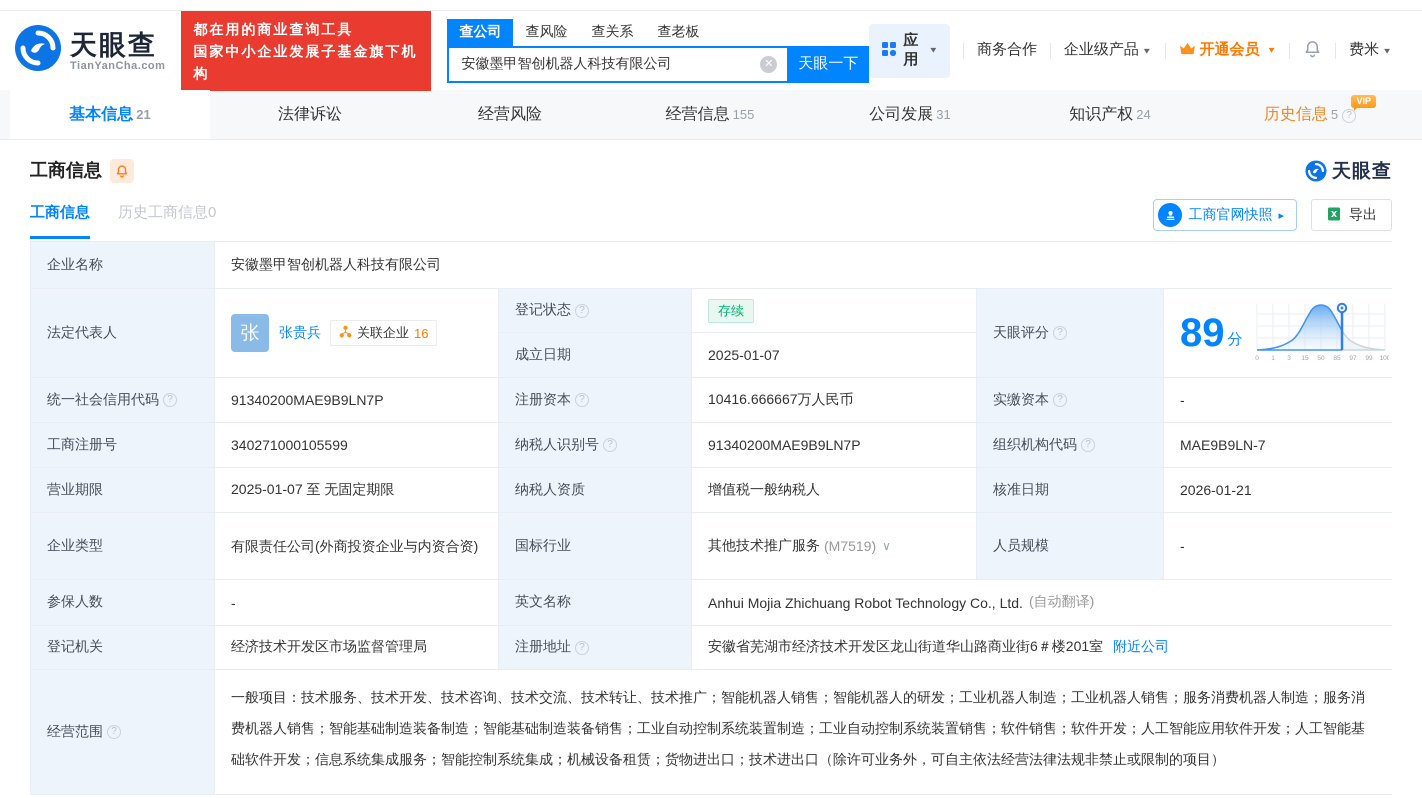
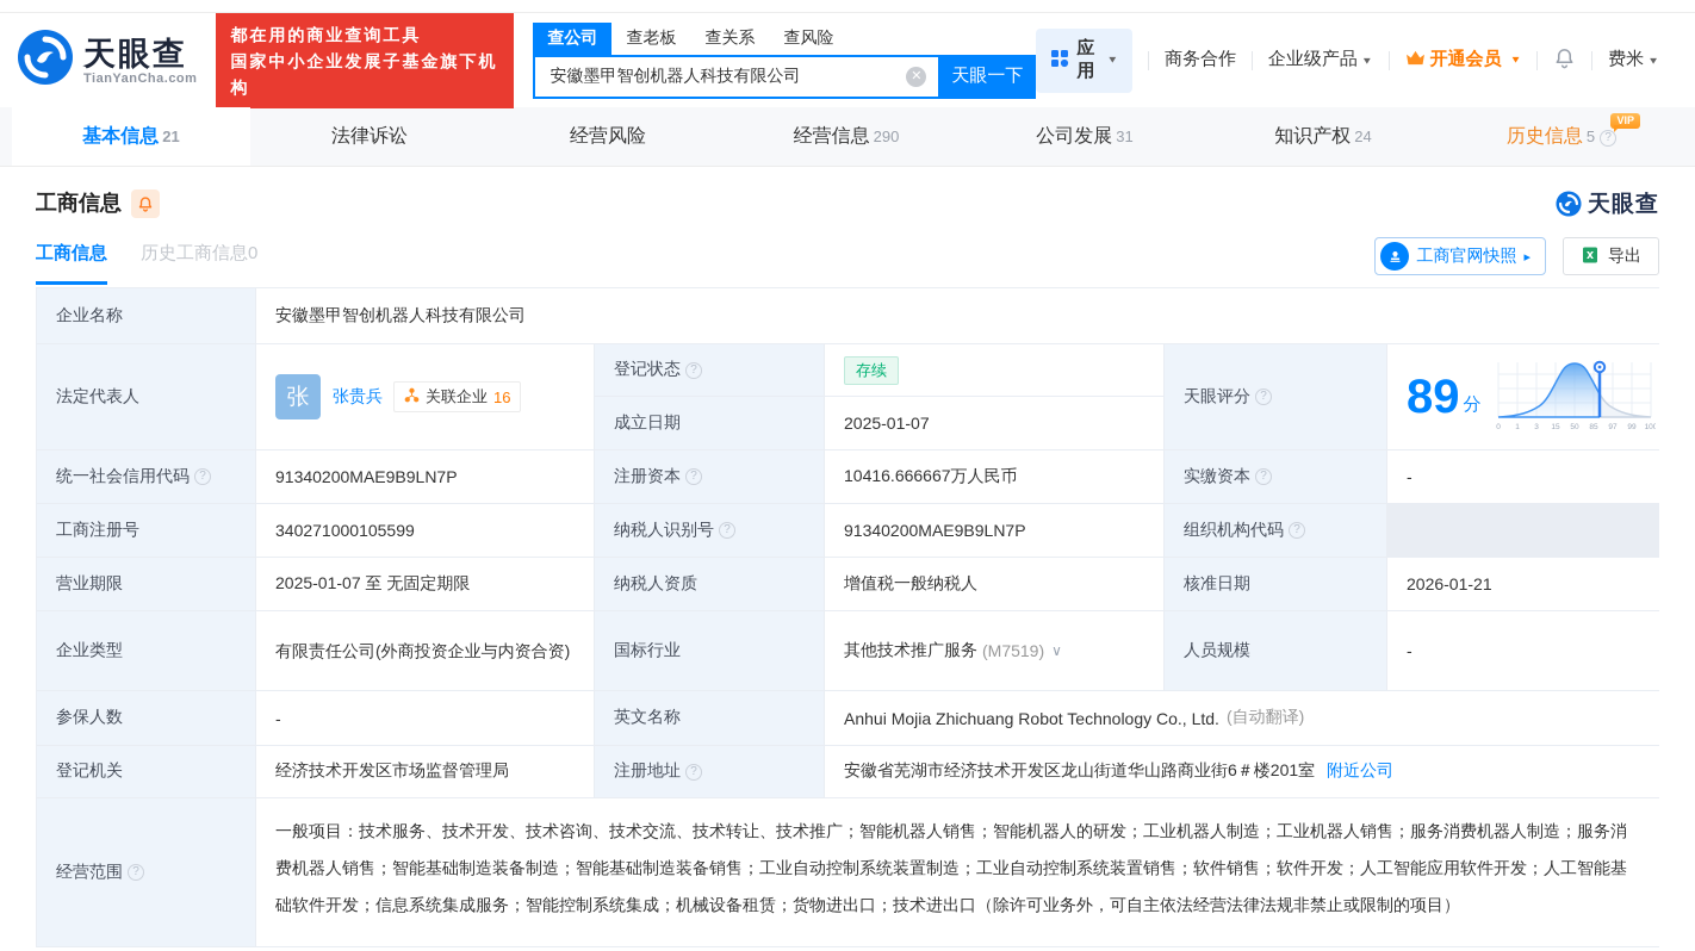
  天眼查
  TianYanCha.com
  都在用的商业查询工具
  国家中小企业发展子基金旗下机构
  查公司
- 查风险
+ 查老板
  查关系
- 查老板
+ 查风险
  安徽墨甲智创机器人科技有限公司
  ✕
  天眼一下
  应用
  ▼
  商务合作
  企业级产品 ▼
  开通会员
  ▼
  费米 ▼
  基本信息 21
  法律诉讼
  经营风险
- 经营信息 155
+ 经营信息 290
  公司发展 31
  知识产权 24
  VIP
  历史信息 5 ?
  工商信息
  天眼查
  工商信息
  历史工商信息0
  工商官网快照
  ▸
  导出
  企业名称
  安徽墨甲智创机器人科技有限公司
  法定代表人
  张
  张贵兵
  关联企业
  16
  登记状态
  ?
  存续
  成立日期
  2025-01-07
  天眼评分
  ?
  89
  分
  统一社会信用代码
  ?
  91340200MAE9B9LN7P
  注册资本
  ?
  10416.666667万人民币
  实缴资本
  ?
  -
  工商注册号
  340271000105599
  纳税人识别号
  ?
  91340200MAE9B9LN7P
  组织机构代码
  ?
- MAE9B9LN-7
  营业期限
  2025-01-07 至 无固定期限
  纳税人资质
  增值税一般纳税人
  核准日期
  2026-01-21
  企业类型
  有限责任公司(外商投资企业与内资合资)
  国标行业
  其他技术推广服务
  (M7519)
  ∨
  人员规模
  -
  参保人数
  -
  英文名称
  Anhui Mojia Zhichuang Robot Technology Co., Ltd.
  (自动翻译)
  登记机关
  经济技术开发区市场监督管理局
  注册地址
  ?
  安徽省芜湖市经济技术开发区龙山街道华山路商业街6＃楼201室
  附近公司
  经营范围
  ?
  一般项目：技术服务、技术开发、技术咨询、技术交流、技术转让、技术推广；智能机器人销售；智能机器人的研发；工业机器人制造；工业机器人销售；服务消费机器人制造；服务消费机器人销售；智能基础制造装备制造；智能基础制造装备销售；工业自动控制系统装置制造；工业自动控制系统装置销售；软件销售；软件开发；人工智能应用软件开发；人工智能基础软件开发；信息系统集成服务；智能控制系统集成；机械设备租赁；货物进出口；技术进出口（除许可业务外，可自主依法经营法律法规非禁止或限制的项目）
